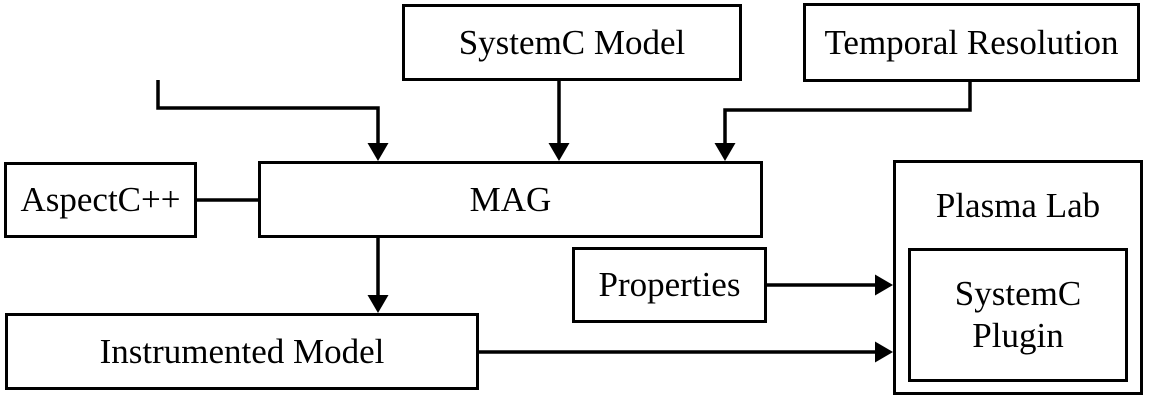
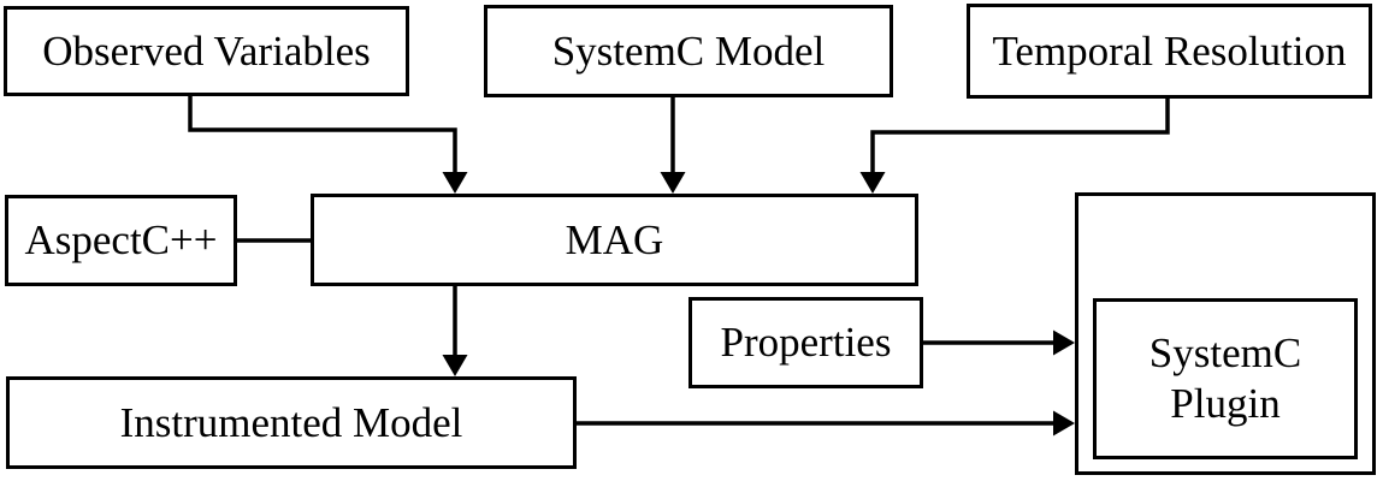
+ Observed Variables
  SystemC Model
  Temporal Resolution
  AspectC++
  MAG
  Properties
  Instrumented Model
- Plasma Lab
  SystemC
  Plugin
